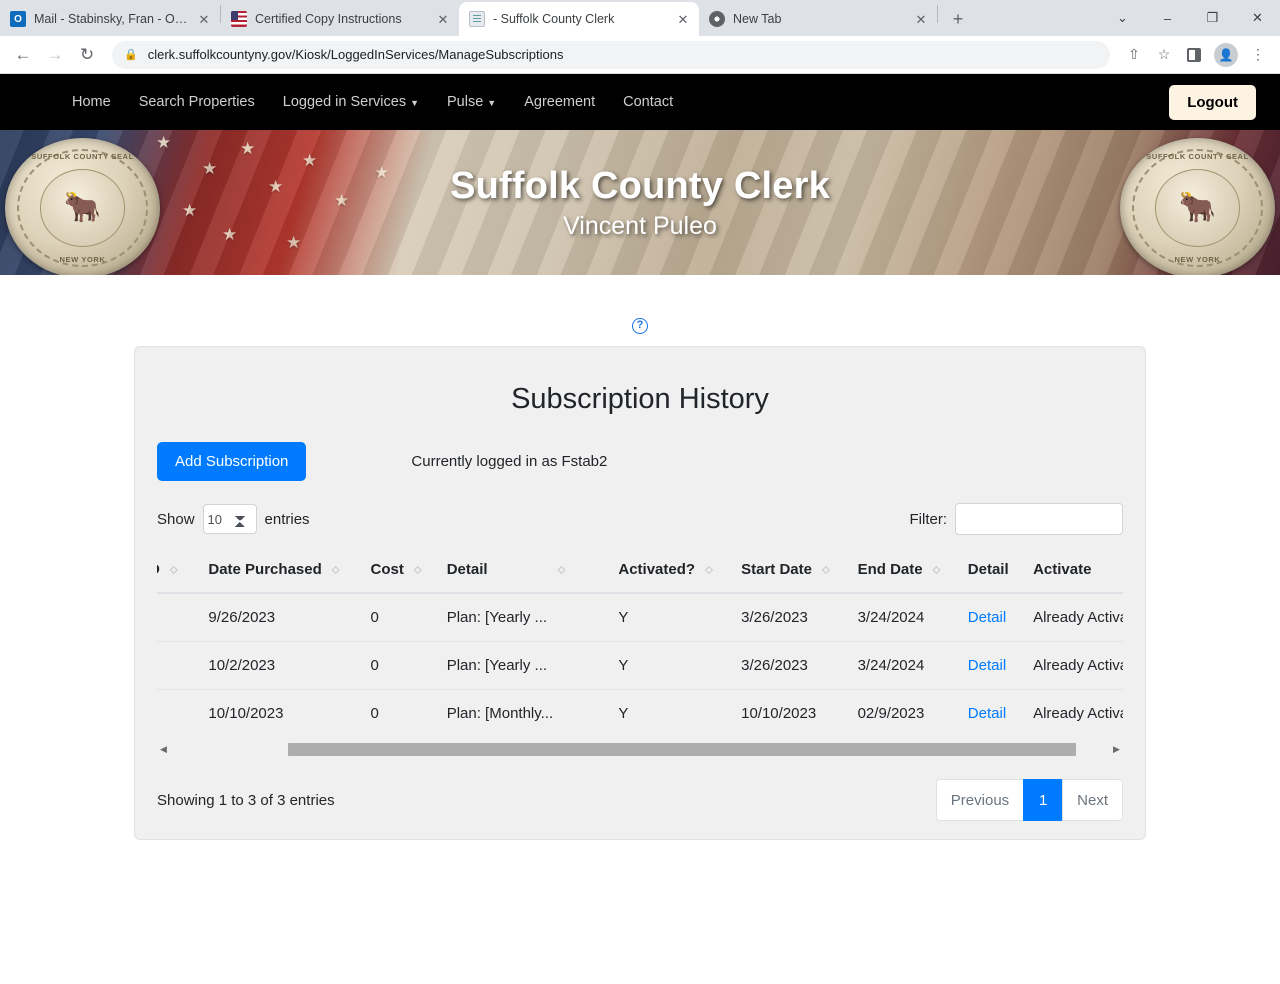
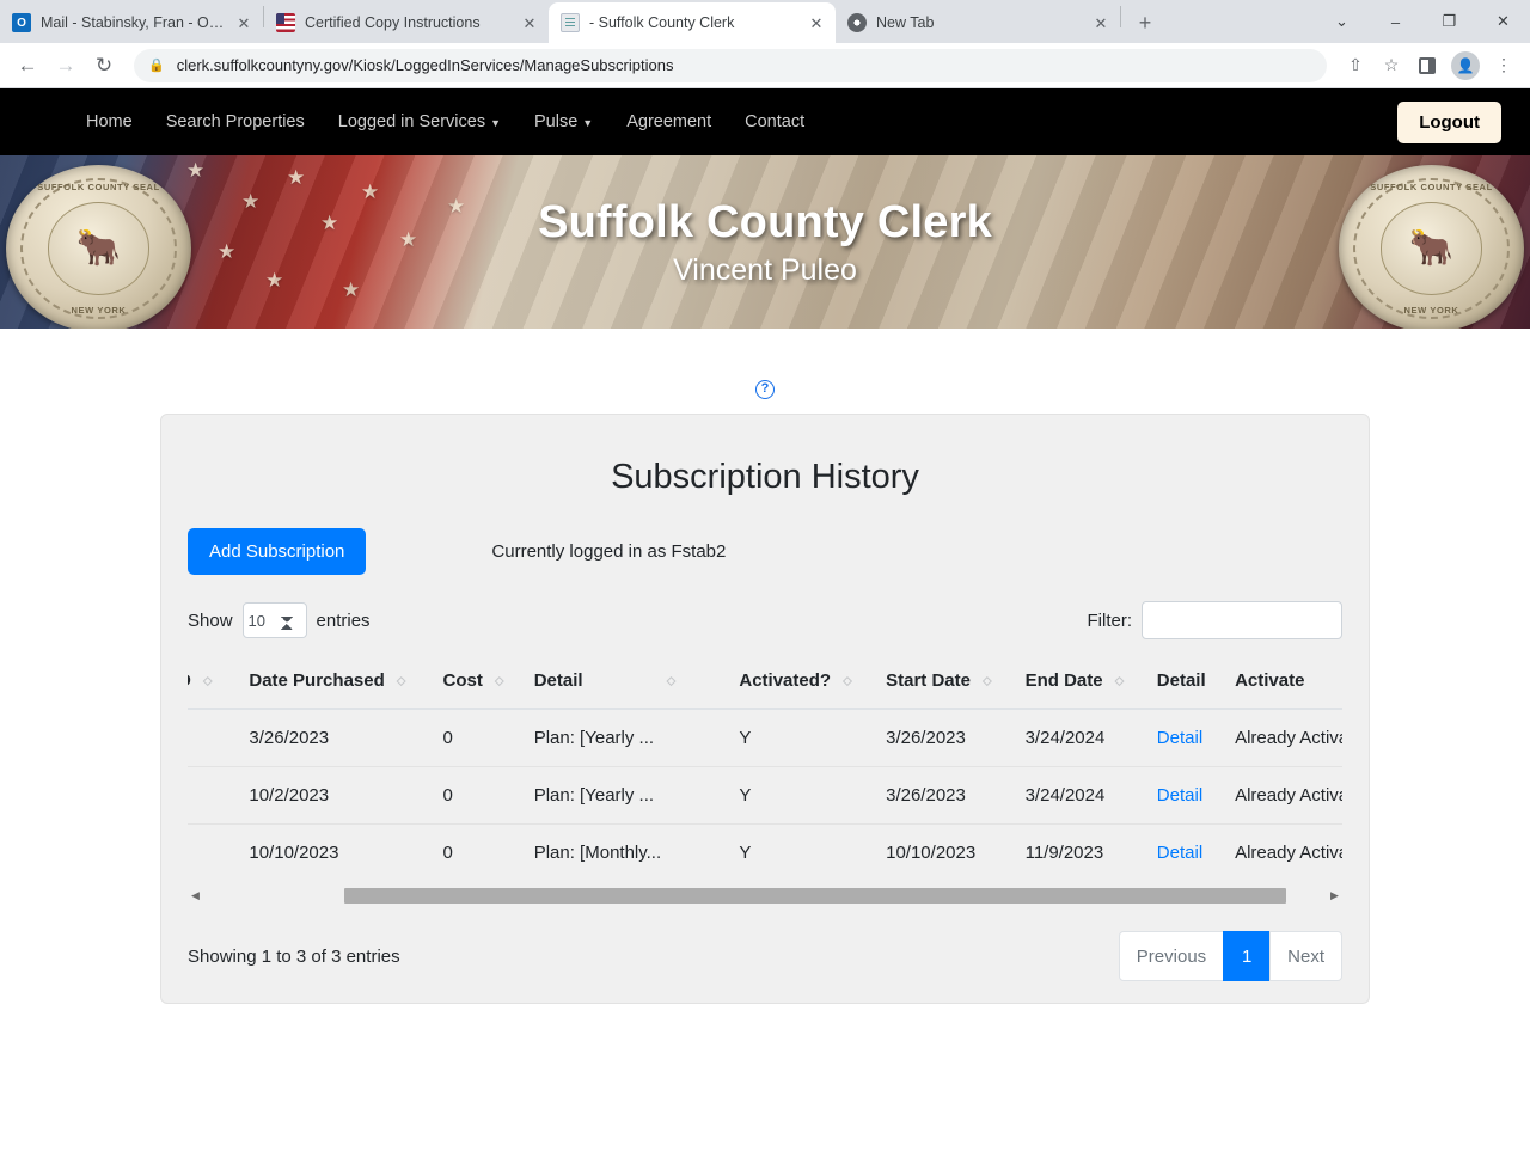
  O
  Mail - Stabinsky, Fran - Outl
  ✕
  Certified Copy Instructions
  ✕
  - Suffolk County Clerk
  ✕
  New Tab
  ✕
  +
  ⌄
  –
  ❐
  ✕
  ←
  →
  ↻
  🔒
  clerk.suffolkcountyny.gov/Kiosk/LoggedInServices/ManageSubscriptions
  ⇧
  ☆
  👤
  ⋮
  Home
  Search Properties
  Logged in Services ▼
  Pulse ▼
  Agreement
  Contact
  Logout
  SUFFOLK COUNTY SEAL
  🐂
  NEW YORK
  SUFFOLK COUNTY SEAL
  🐂
  NEW YORK
  Suffolk County Clerk
  Vincent Puleo
  ?
  Subscription History
  Add Subscription
  Currently logged in as Fstab2
  Show
  10
  entries
  Filter:
  ⬦	Date Purchased ⬦	Cost ⬦	Detail ⬦	Activated? ⬦	Start Date ⬦	End Date ⬦	Detail	Activate
- 	9/26/2023	0	Plan: [Yearly ...	Y	3/26/2023	3/24/2024	Detail	Already Activ
+ 	3/26/2023	0	Plan: [Yearly ...	Y	3/26/2023	3/24/2024	Detail	Already Activ
  	10/2/2023	0	Plan: [Yearly ...	Y	3/26/2023	3/24/2024	Detail	Already Activ
- 	10/10/2023	0	Plan: [Monthly...	Y	10/10/2023	02/9/2023	Detail	Already Activ
+ 	10/10/2023	0	Plan: [Monthly...	Y	10/10/2023	11/9/2023	Detail	Already Activ
  ◀
  ▶
  Showing 1 to 3 of 3 entries
  Previous
  1
  Next
